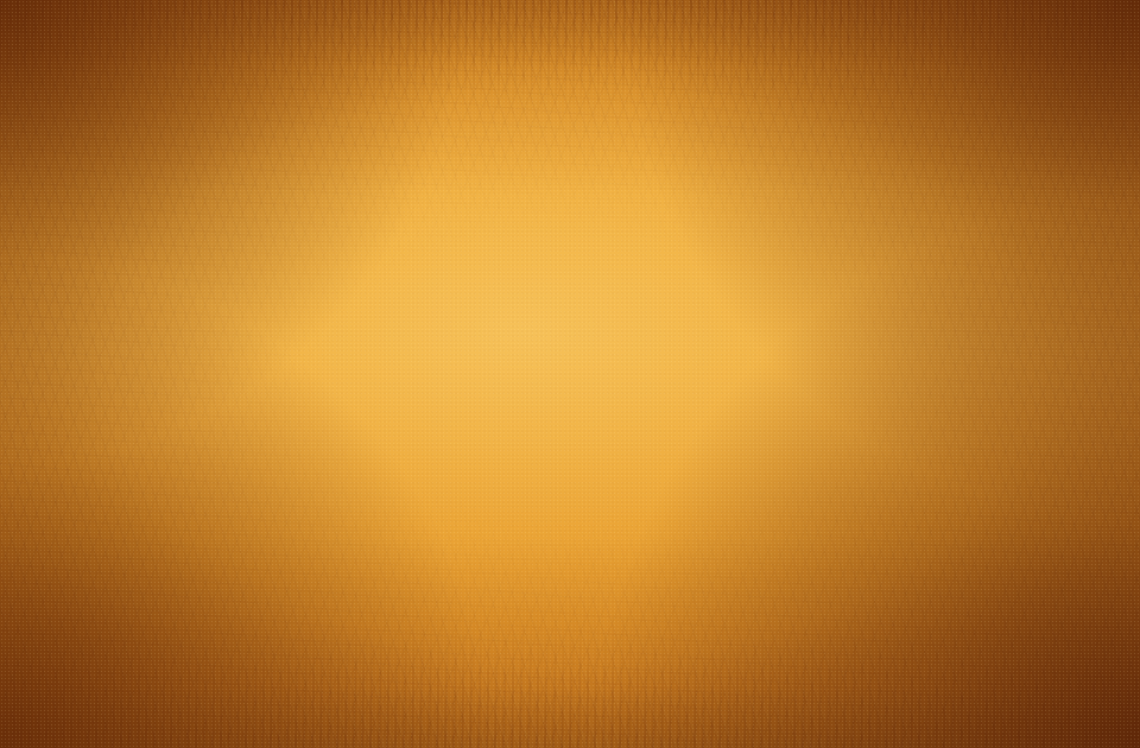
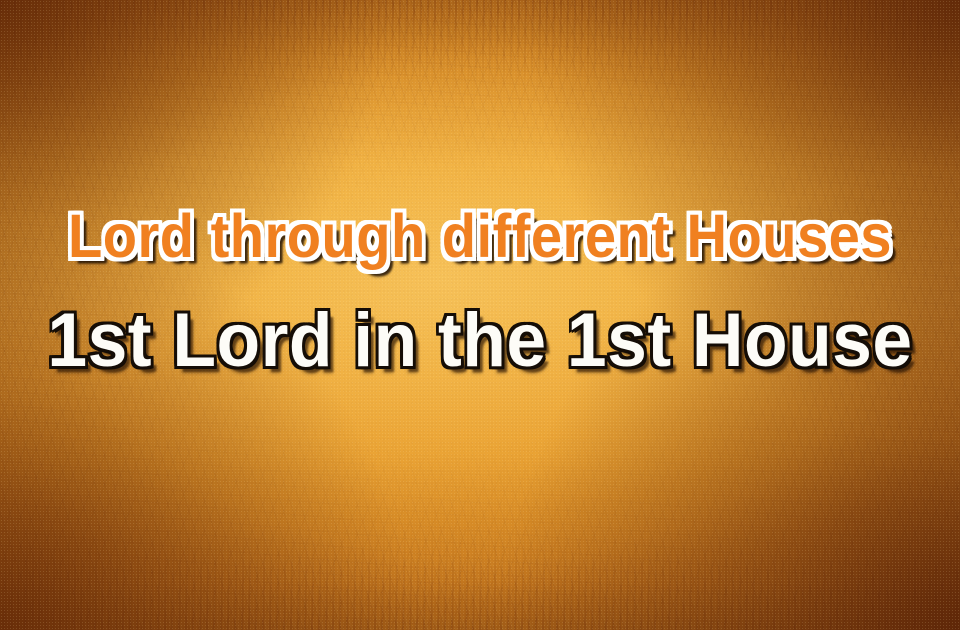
+ Lord through different Houses
+ 1st Lord in the 1st House
